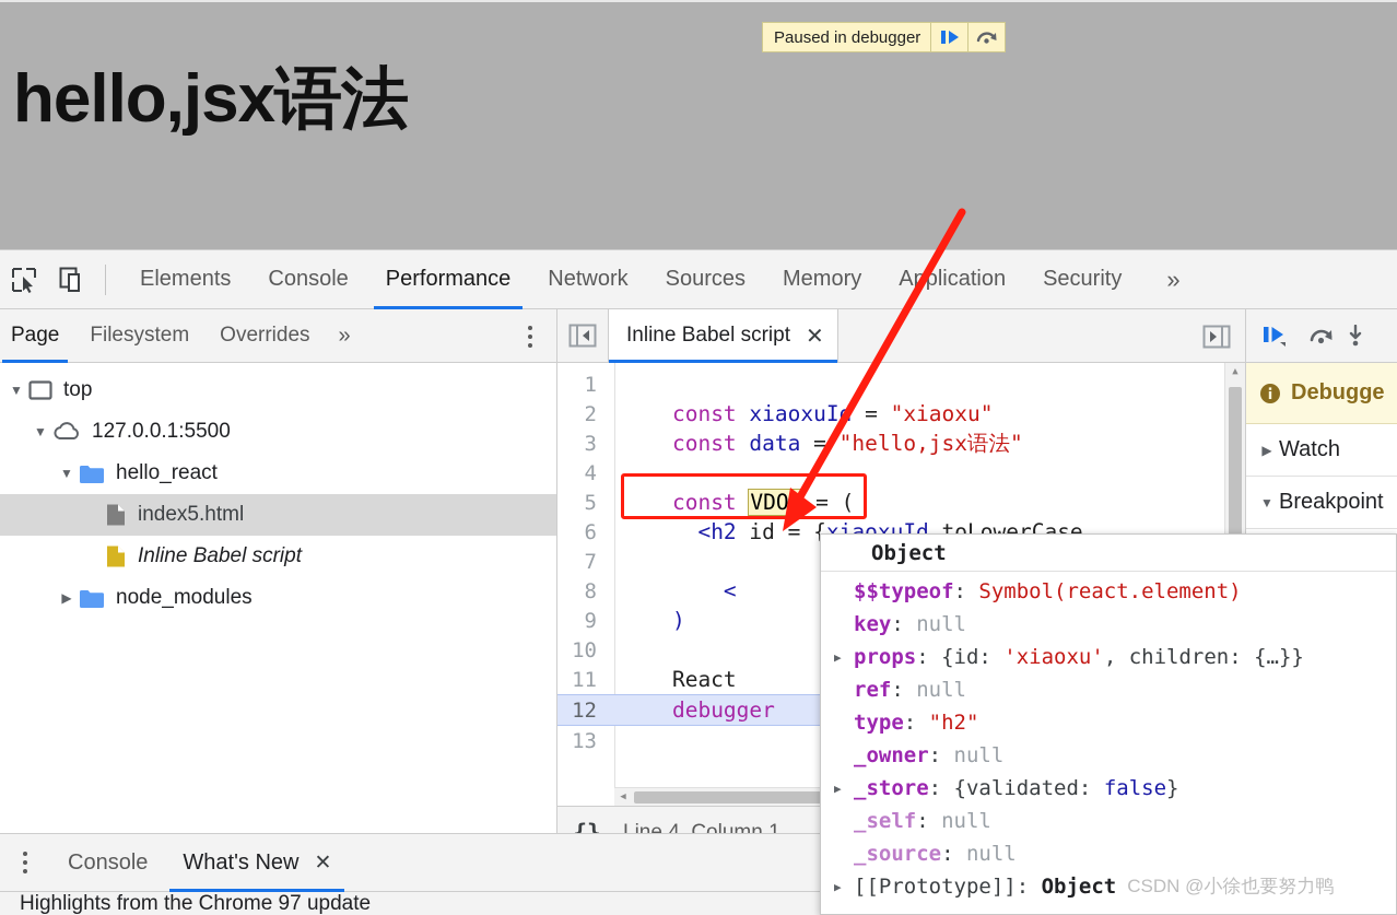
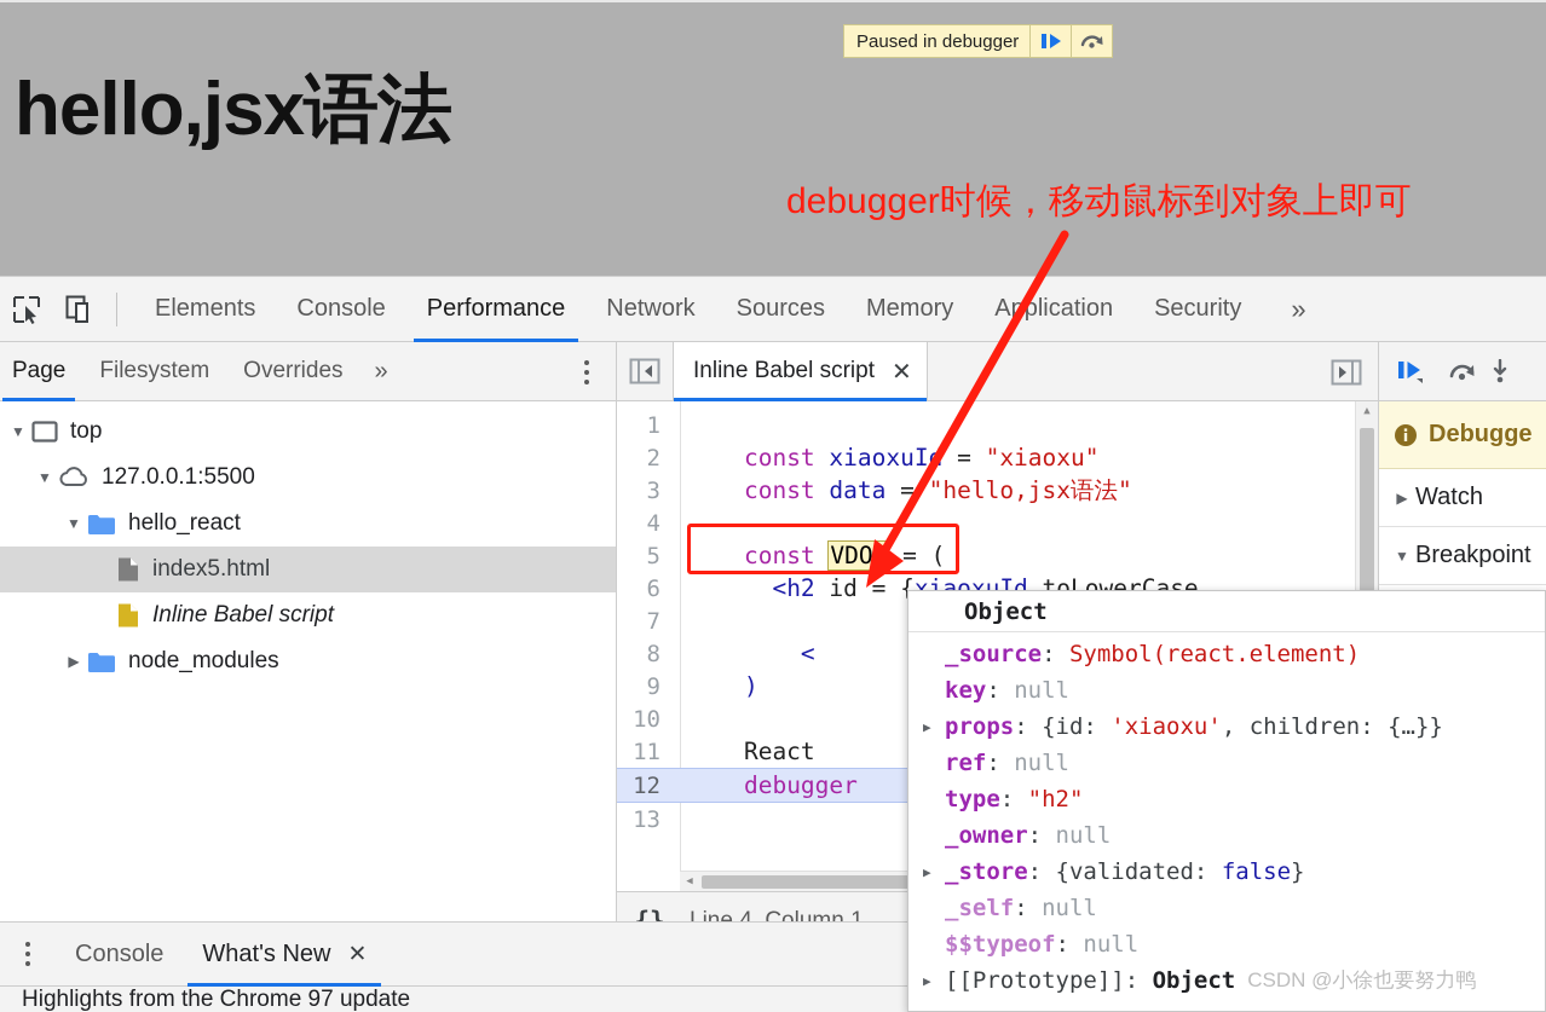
  Paused in debugger
  hello,jsx语法
+ debugger时候，移动鼠标到对象上即可
  Elements
  Console
  Performance
  Network
  Sources
  Memory
  Application
  Security
  »
  Page
  Filesystem
  Overrides
  »
  ▼
  top
  ▼
  127.0.0.1:5500
  ▼
  hello_react
  index5.html
  Inline Babel script
  ▶
  node_modules
  Inline Babel script
  ✕
  1
  2
  const xiaoxuI = "xiaoxu"
  3
  const data = "hello,jsx语法"
  4
  5
  const VDO = (
  6
  <h2 id = {xiaoxuId.toLowerCase
  7
  8
  <
  9
  )
  10
  11
  React
  12
  debugger
  13
  ▲
  ◀
  Debugge
  ▶
  Watch
  ▼
  Breakpoint
  Object
- $$typeof
+ _source
  :
  Symbol(react.element)
  key
  :
  null
  ▶
  props
  :
  {id: 'xiaoxu', children: {…}}
  ref
  :
  null
  type
  :
  "h2"
  _owner
  :
  null
  ▶
  _store
  :
  {validated: false}
  _self
  :
  null
- _source
+ $$typeof
  :
  null
  ▶
  [[Prototype]]
  :
  Object
  CSDN @小徐也要努力鸭
  Console
  What's New
  ✕
  Highlights from the Chrome 97 update
